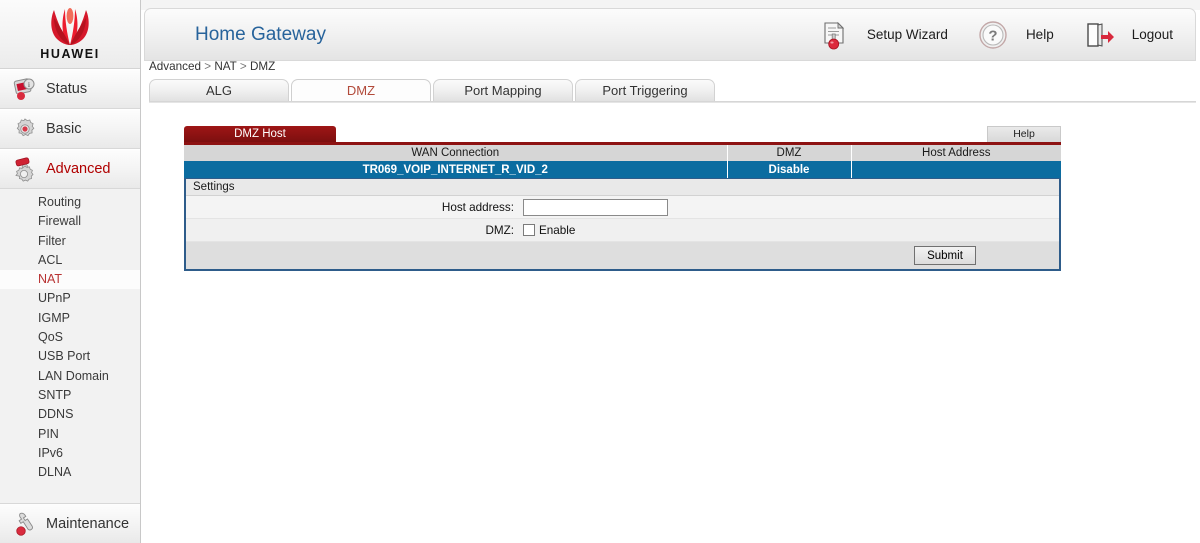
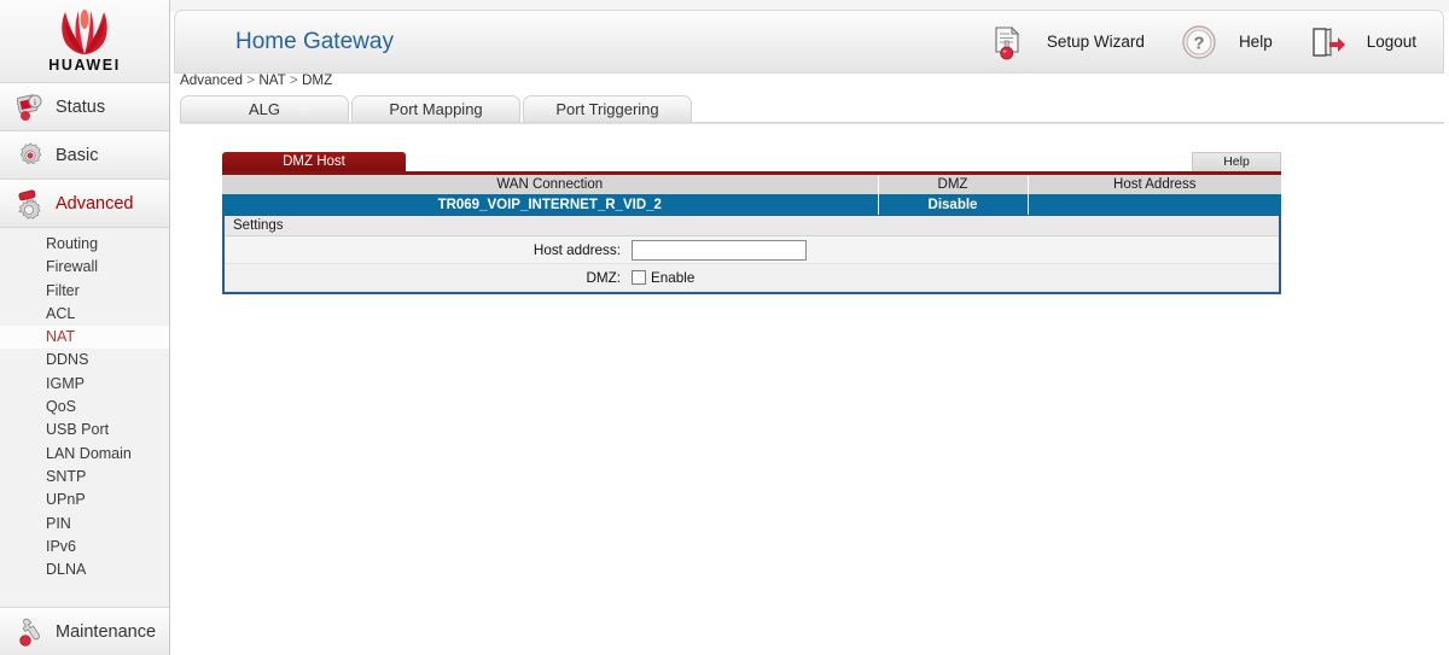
  HUAWEI
  i
  Status
  Basic
  Advanced
  Routing
  Firewall
  Filter
  ACL
  NAT
- UPnP
+ DDNS
  IGMP
  QoS
  USB Port
  LAN Domain
  SNTP
- DDNS
+ UPnP
  PIN
  IPv6
  DLNA
  Maintenance
  Home Gateway
  Setup Wizard
  ?
  Help
  Logout
  Advanced > NAT > DMZ
  ALG
- DMZ
  Port Mapping
  Port Triggering
  DMZ Host
  Help
  WAN Connection	DMZ	Host Address
  TR069_VOIP_INTERNET_R_VID_2	Disable
  Settings
  Host address:
  DMZ:
  Enable
- Submit
